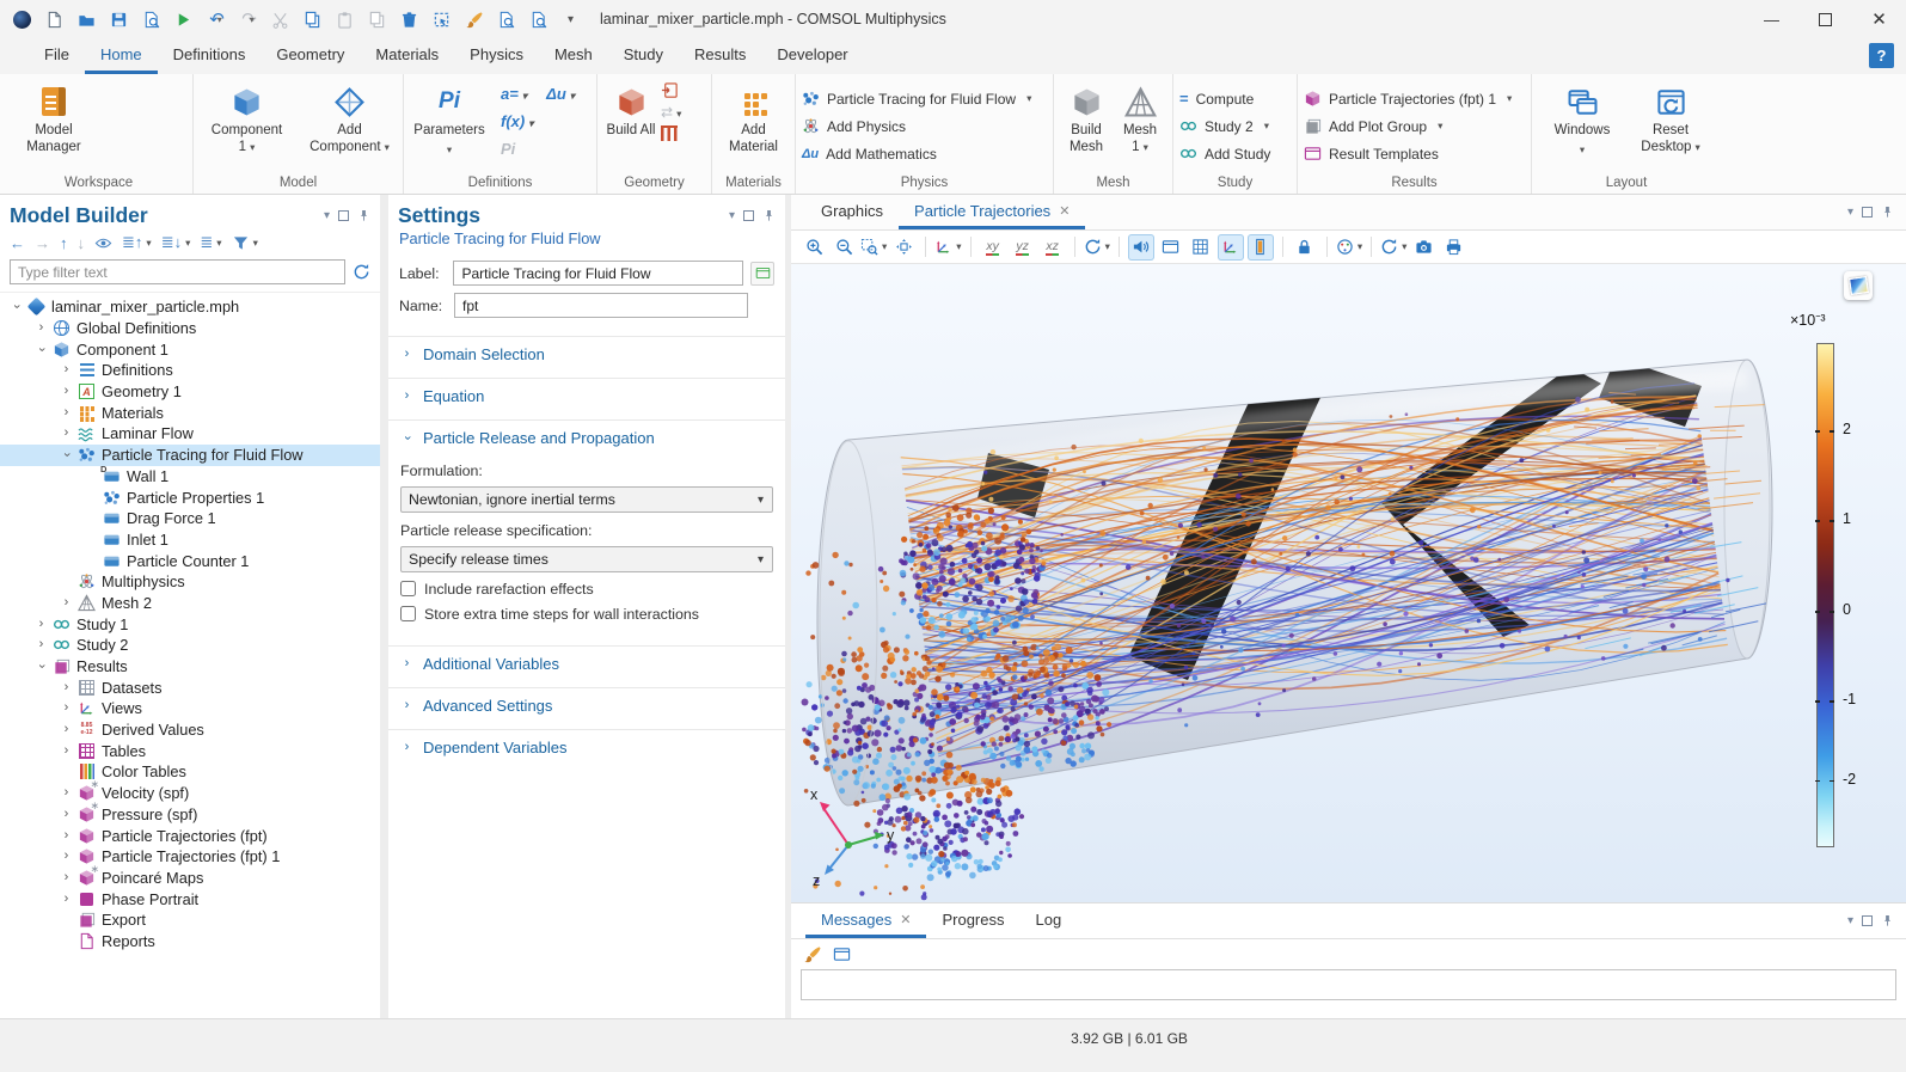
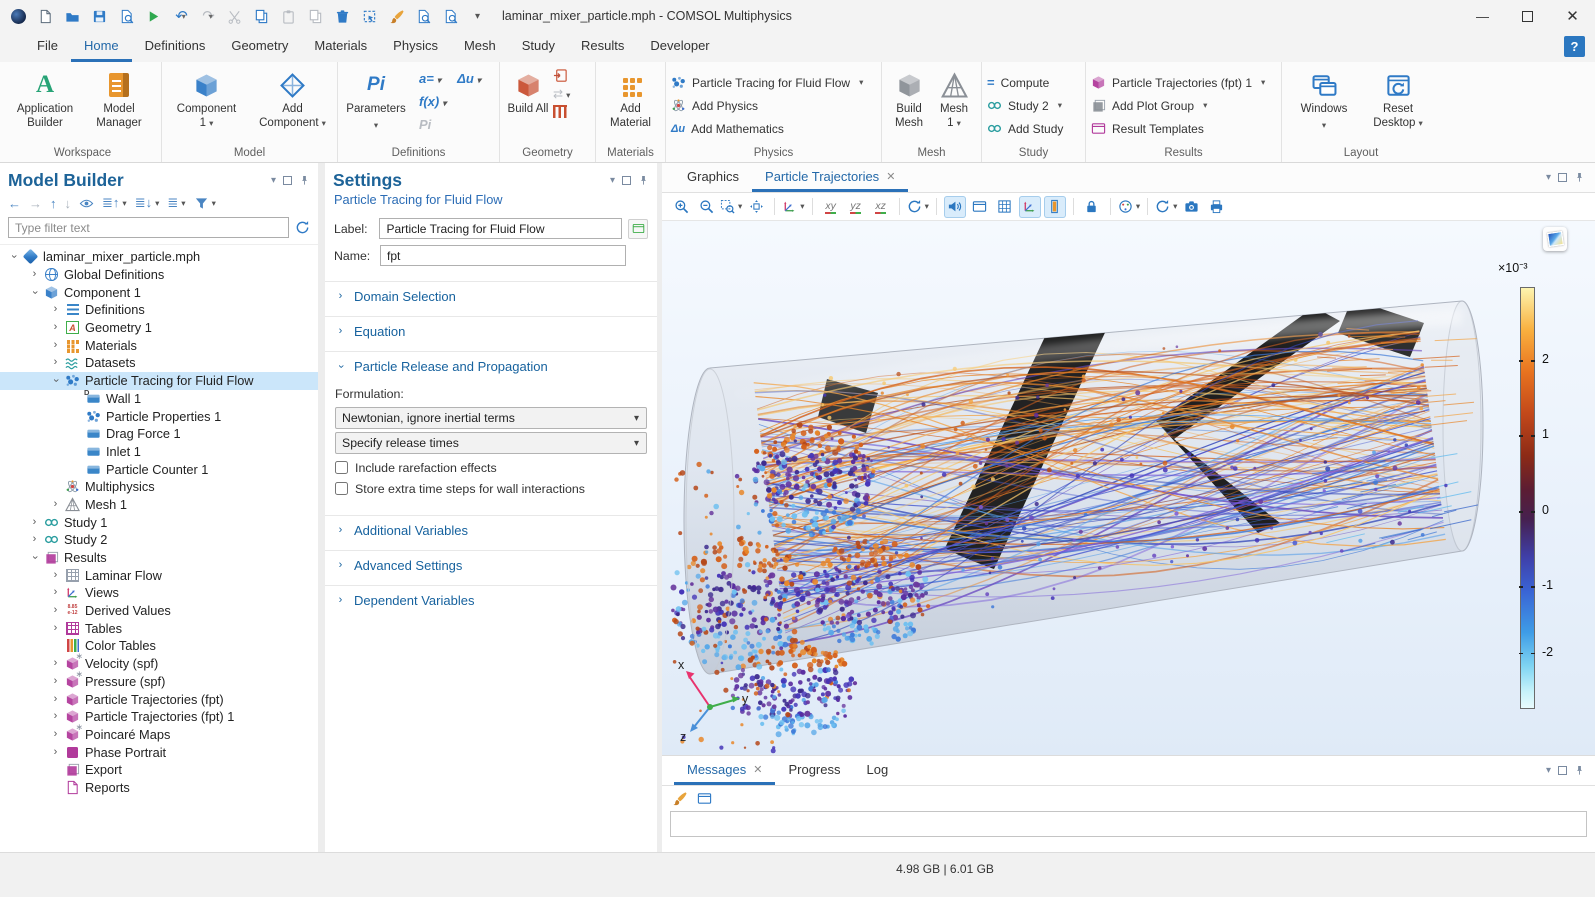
  ↶
  ▾
  ↷
  ▾
  ▾
  laminar_mixer_particle.mph - COMSOL Multiphysics
  —
  ✕
  File
  Home
  Definitions
  Geometry
  Materials
  Physics
  Mesh
  Study
  Results
  Developer
  ?
+ A
+ Application Builder
  Model Manager
  Workspace
  Component
  1
  Add Component
  Model
  Pi
  Parameters
  a=
  Δu
  f(x)
  Pi
  Definitions
  Build All
  ⇄
  Geometry
  Add Material
  Materials
  Particle Tracing for Fluid Flow
  Add Physics
  Δu
  Add Mathematics
  Physics
  Build Mesh
  Mesh
  1
  Mesh
  =
  Compute
  Study 2
  Add Study
  Study
  Particle Trajectories (fpt) 1
  Add Plot Group
  Result Templates
  Results
  Windows
  Reset Desktop
  Layout
  Model Builder
  ▾
  ←
  →
  ↑
  ↓
  ≣↑
  ≣↓
  ≣
  Type filter text
  laminar_mixer_particle.mph
  ›
  Global Definitions
  Component 1
  ›
  Definitions
  ›
  Geometry 1
  ›
  Materials
  ›
- Laminar Flow
+ Datasets
  Particle Tracing for Fluid Flow
  Wall 1
  Particle Properties 1
  Drag Force 1
  Inlet 1
  Particle Counter 1
  Multiphysics
  ›
- Mesh 2
+ Mesh 1
  ›
  Study 1
  ›
  Study 2
  Results
  ›
- Datasets
+ Laminar Flow
  ›
  Views
  ›
  Derived Values
  ›
  Tables
  Color Tables
  ›
  Velocity (spf)
  ›
  Pressure (spf)
  ›
  Particle Trajectories (fpt)
  ›
  Particle Trajectories (fpt) 1
  ›
  Poincaré Maps
  ›
  Phase Portrait
  Export
  Reports
  Settings
  ▾
  Particle Tracing for Fluid Flow
  Label:
  Particle Tracing for Fluid Flow
  Name:
  fpt
  ›
  Domain Selection
  ›
  Equation
  Particle Release and Propagation
  Formulation:
  Newtonian, ignore inertial terms
- Particle release specification:
  Specify release times
  Include rarefaction effects
  Store extra time steps for wall interactions
  ›
  Additional Variables
  ›
  Advanced Settings
  ›
  Dependent Variables
  Graphics
  Particle Trajectories
  ✕
  ▾
  xy
  yz
  xz
  ×10⁻³
  x
  y
  z
  2
  1
  0
  -1
  -2
  Messages
  ✕
  Progress
  Log
  ▾
- 3.92 GB | 6.01 GB
+ 4.98 GB | 6.01 GB
